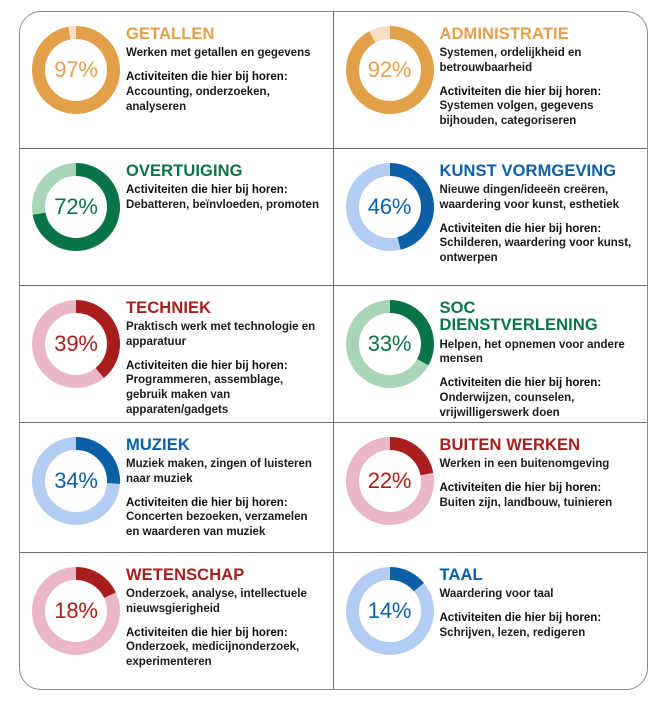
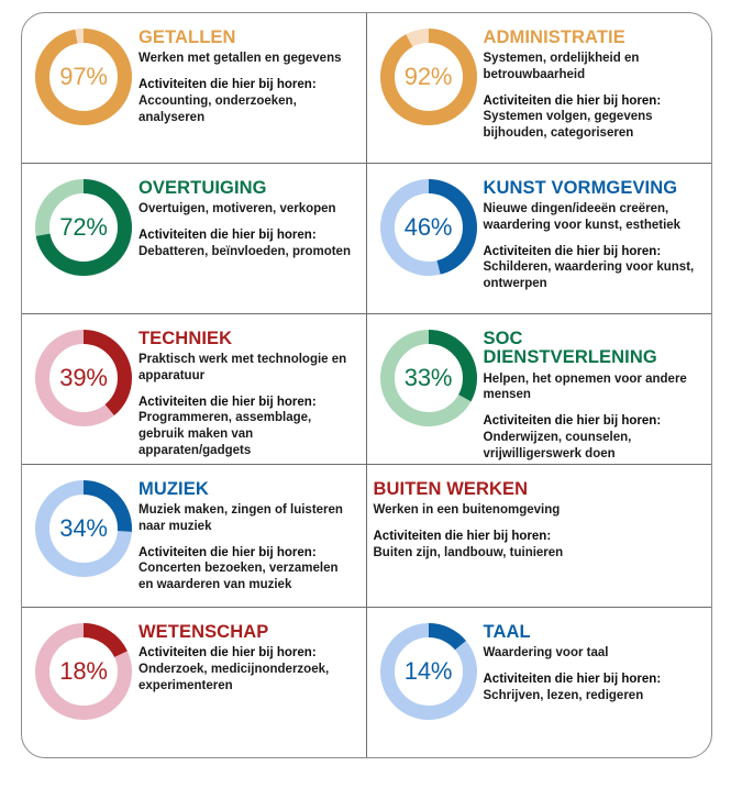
  97%
  GETALLEN
  Werken met getallen en gegevens
  Activiteiten die hier bij horen:
  Accounting, onderzoeken, analyseren
  92%
  ADMINISTRATIE
  Systemen, ordelijkheid en betrouwbaarheid
  Activiteiten die hier bij horen:
  Systemen volgen, gegevens bijhouden, categoriseren
  72%
  OVERTUIGING
+ Overtuigen, motiveren, verkopen
  Activiteiten die hier bij horen:
  Debatteren, beïnvloeden, promoten
  46%
  KUNST VORMGEVING
  Nieuwe dingen/ideeën creëren, waardering voor kunst, esthetiek
  Activiteiten die hier bij horen:
  Schilderen, waardering voor kunst, ontwerpen
  39%
  TECHNIEK
  Praktisch werk met technologie en apparatuur
  Activiteiten die hier bij horen:
  Programmeren, assemblage, gebruik maken van apparaten/gadgets
  33%
  SOC DIENSTVERLENING
  Helpen, het opnemen voor andere mensen
  Activiteiten die hier bij horen:
  Onderwijzen, counselen, vrijwilligerswerk doen
  34%
  MUZIEK
  Muziek maken, zingen of luisteren naar muziek
  Activiteiten die hier bij horen:
  Concerten bezoeken, verzamelen en waarderen van muziek
- 22%
  BUITEN WERKEN
  Werken in een buitenomgeving
  Activiteiten die hier bij horen:
  Buiten zijn, landbouw, tuinieren
  18%
  WETENSCHAP
- Onderzoek, analyse, intellectuele nieuwsgierigheid
  Activiteiten die hier bij horen:
  Onderzoek, medicijnonderzoek, experimenteren
  14%
  TAAL
  Waardering voor taal
  Activiteiten die hier bij horen:
  Schrijven, lezen, redigeren
